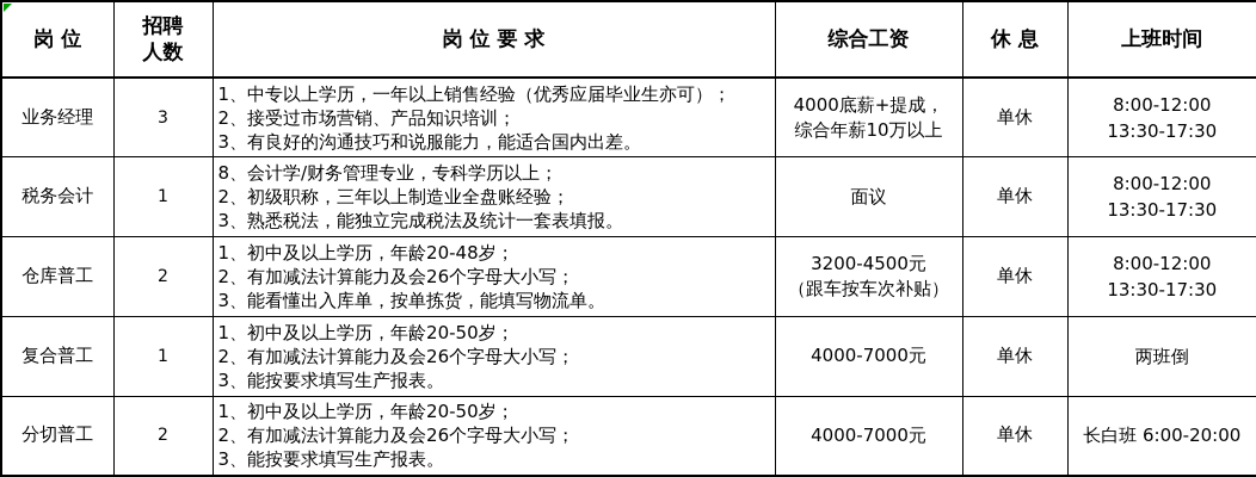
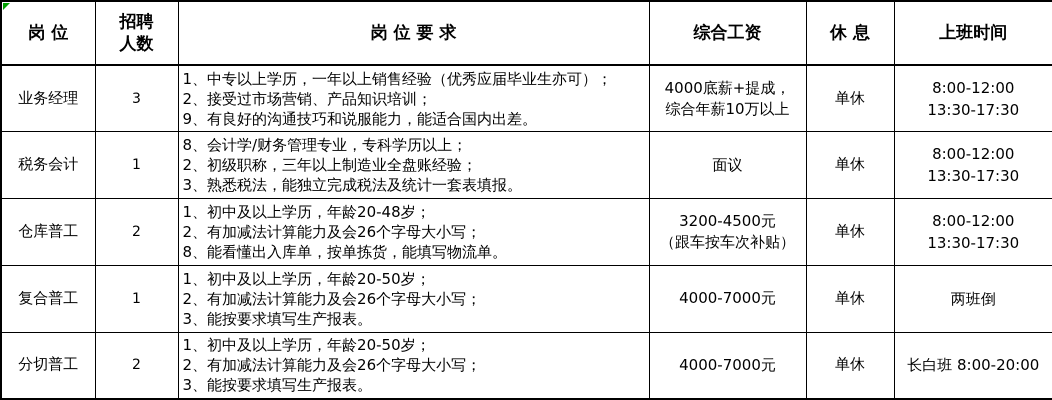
  岗 位	招聘 人数	岗 位 要 求	综合工资	休 息	上班时间
- 业务经理	3	1、中专以上学历，一年以上销售经验（优秀应届毕业生亦可）； 2、接受过市场营销、产品知识培训； 3、有良好的沟通技巧和说服能力，能适合国内出差。	4000底薪+提成， 综合年薪10万以上	单休	8:00-12:00 13:30-17:30
+ 业务经理	3	1、中专以上学历，一年以上销售经验（优秀应届毕业生亦可）； 2、接受过市场营销、产品知识培训； 9、有良好的沟通技巧和说服能力，能适合国内出差。	4000底薪+提成， 综合年薪10万以上	单休	8:00-12:00 13:30-17:30
  税务会计	1	8、会计学/财务管理专业，专科学历以上； 2、初级职称，三年以上制造业全盘账经验； 3、熟悉税法，能独立完成税法及统计一套表填报。	面议	单休	8:00-12:00 13:30-17:30
- 仓库普工	2	1、初中及以上学历，年龄20-48岁； 2、有加减法计算能力及会26个字母大小写； 3、能看懂出入库单，按单拣货，能填写物流单。	3200-4500元 （跟车按车次补贴）	单休	8:00-12:00 13:30-17:30
+ 仓库普工	2	1、初中及以上学历，年龄20-48岁； 2、有加减法计算能力及会26个字母大小写； 8、能看懂出入库单，按单拣货，能填写物流单。	3200-4500元 （跟车按车次补贴）	单休	8:00-12:00 13:30-17:30
  复合普工	1	1、初中及以上学历，年龄20-50岁； 2、有加减法计算能力及会26个字母大小写； 3、能按要求填写生产报表。	4000-7000元	单休	两班倒
- 分切普工	2	1、初中及以上学历，年龄20-50岁； 2、有加减法计算能力及会26个字母大小写； 3、能按要求填写生产报表。	4000-7000元	单休	长白班 6:00-20:00
+ 分切普工	2	1、初中及以上学历，年龄20-50岁； 2、有加减法计算能力及会26个字母大小写； 3、能按要求填写生产报表。	4000-7000元	单休	长白班 8:00-20:00
